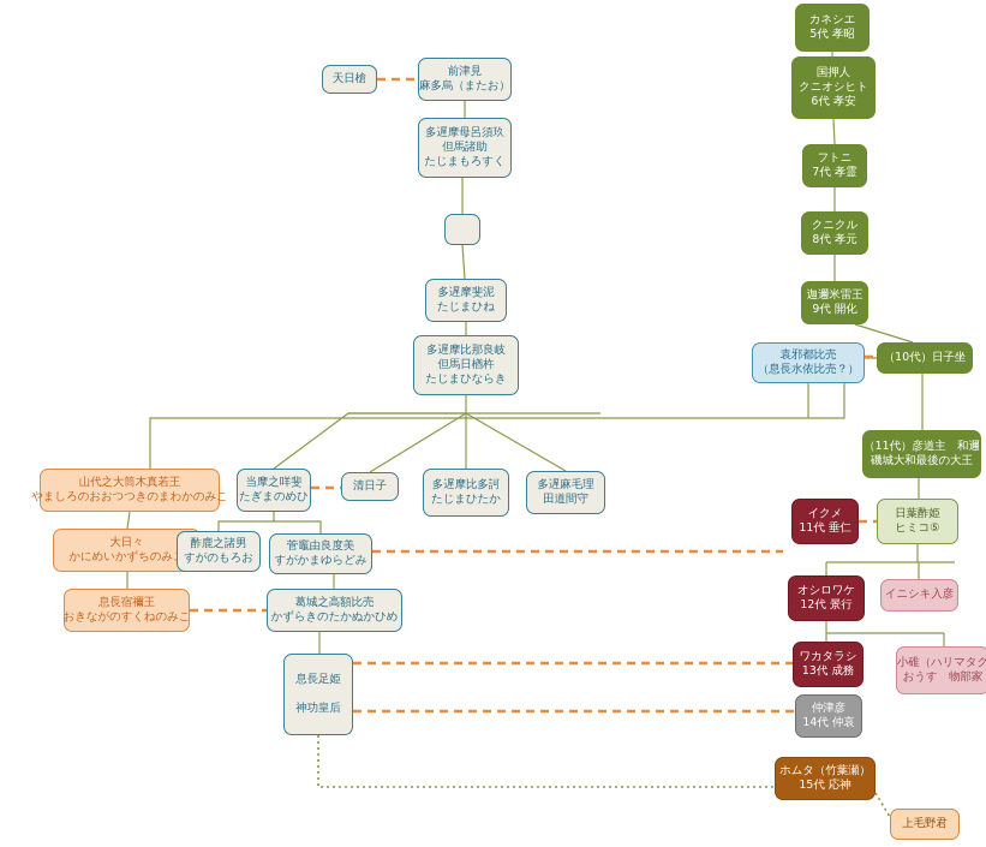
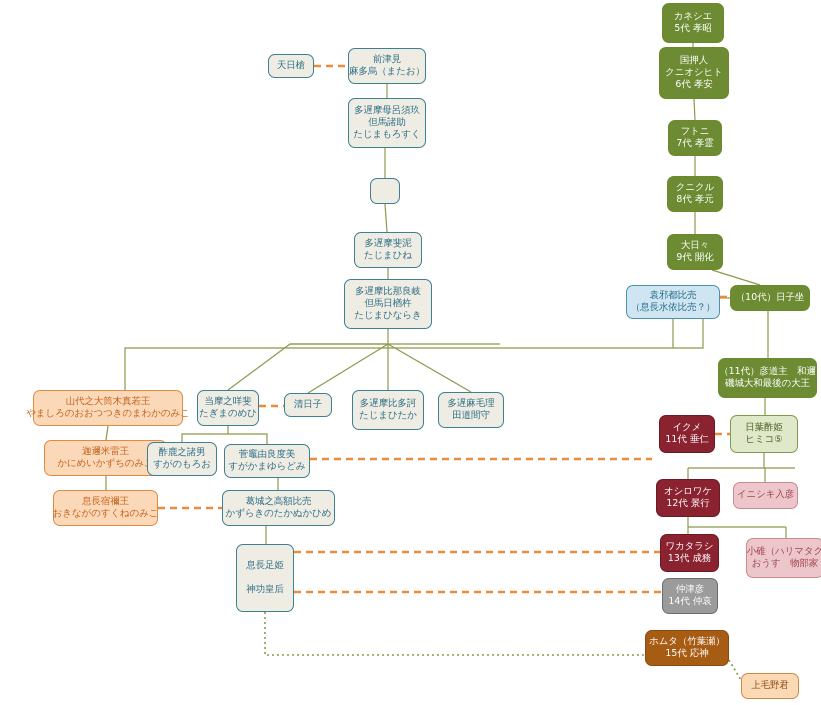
  カネシエ
  5代 孝昭
  国押人
  クニオシヒト
  6代 孝安
  フトニ
  7代 孝霊
  クニクル
  8代 孝元
- 迦邇米雷王
+ 大日々
  9代 開化
  袁邪都比売
  （息長水依比売？）
  （10代）日子坐
  （11代）彦道主 和邇
  磯城大和最後の大王
  日葉酢姫
  ヒミコ⑤
  イクメ
  11代 垂仁
  オシロワケ
  12代 景行
  イニシキ入彦
  ワカタラシ
  13代 成務
  小碓（ハリマタク
  おうす 物部家
  仲津彦
  14代 仲哀
  ホムタ（竹葉瀬）
  15代 応神
  上毛野君
  天日槍
  前津見
  麻多烏（またお）
  多遅摩母呂須玖
  但馬諸助
  たじまもろすく
  多遅摩斐泥
  たじまひね
  多遅摩比那良岐
  但馬日楢杵
  たじまひならき
  山代之大筒木真若王
  やましろのおおつつきのまわかのみこ
- 大日々
+ 迦邇米雷王
  かにめいかずちのみ
  息長宿禰王
  おきながのすくねのみこ
  当摩之咩斐
  たぎまのめひ
  清日子
  酢鹿之諸男
  すがのもろお
  菅竈由良度美
  すがかまゆらどみ
  葛城之高額比売
  かずらきのたかぬかひめ
  息長足姫
  神功皇后
  多遅摩比多訶
  たじまひたか
  多遅麻毛理
  田道間守
